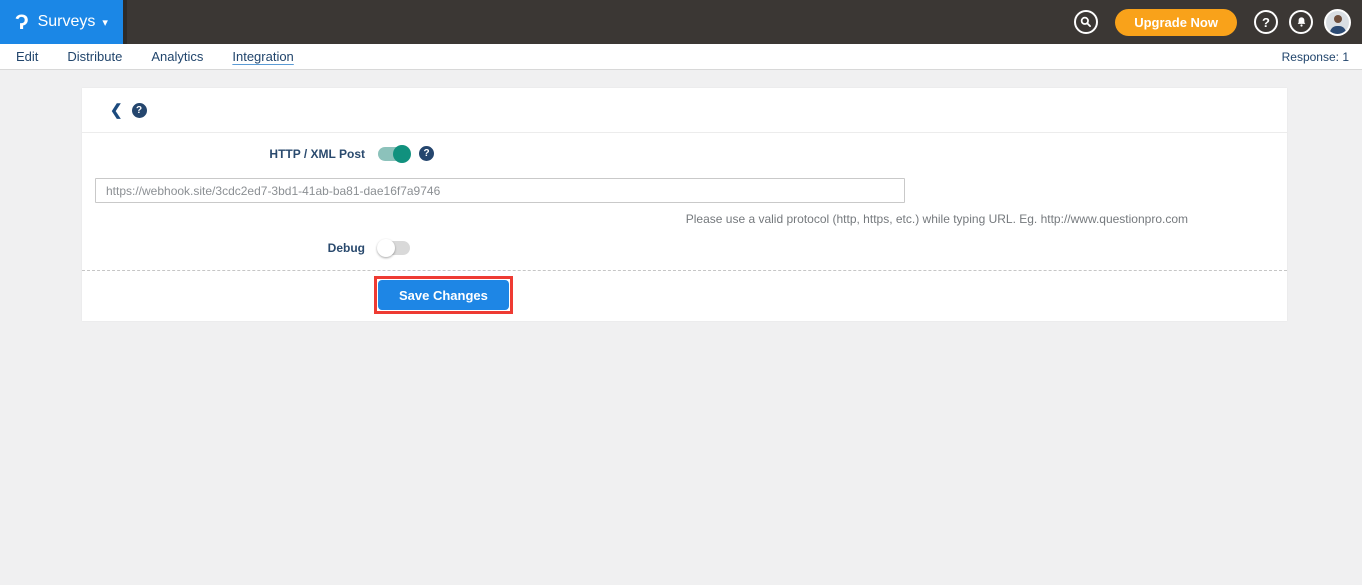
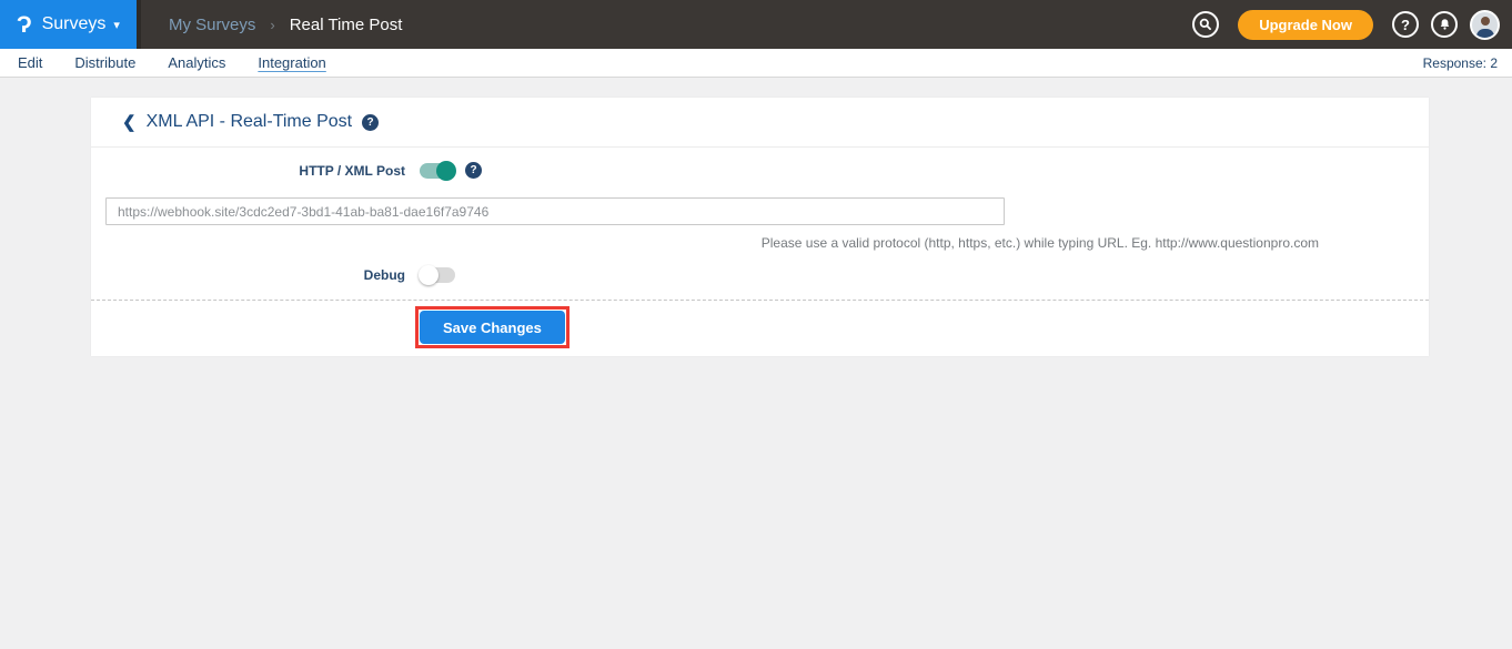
  Ɂ
  Surveys
  ▾
+ My Surveys
+ ›
+ Real Time Post
  Upgrade Now
  ?
  Edit
  Distribute
  Analytics
  Integration
- Response: 1
+ Response: 2
  ❮
+ XML API - Real-Time Post
  ?
  HTTP / XML Post
  ?
  https://webhook.site/3cdc2ed7-3bd1-41ab-ba81-dae16f7a9746
  Please use a valid protocol (http, https, etc.) while typing URL. Eg. http://www.questionpro.com
  Debug
  Save Changes
